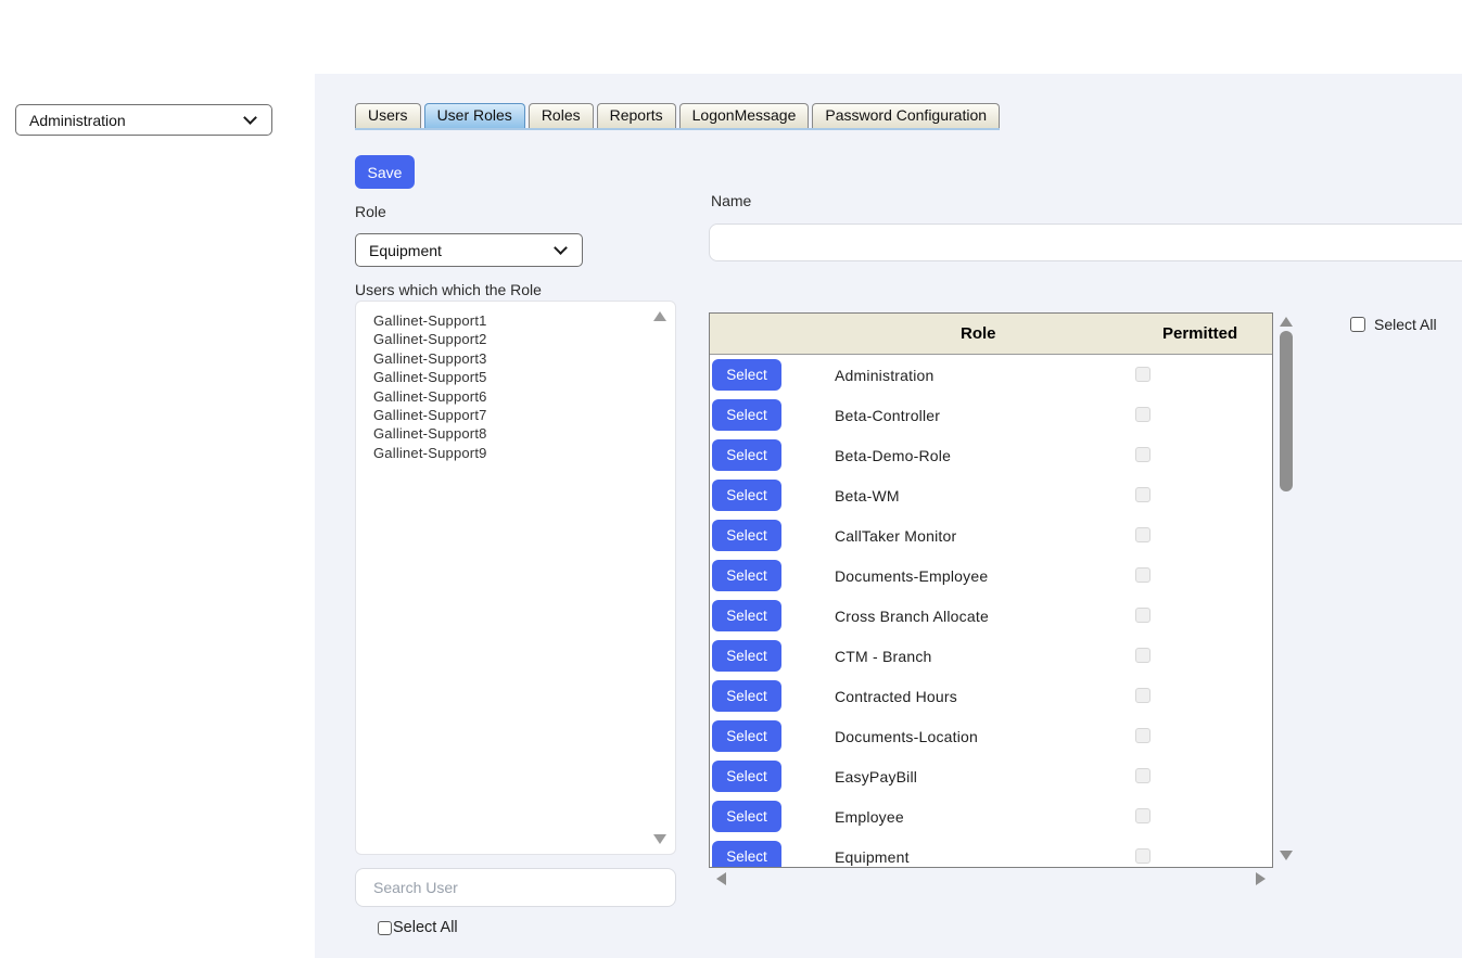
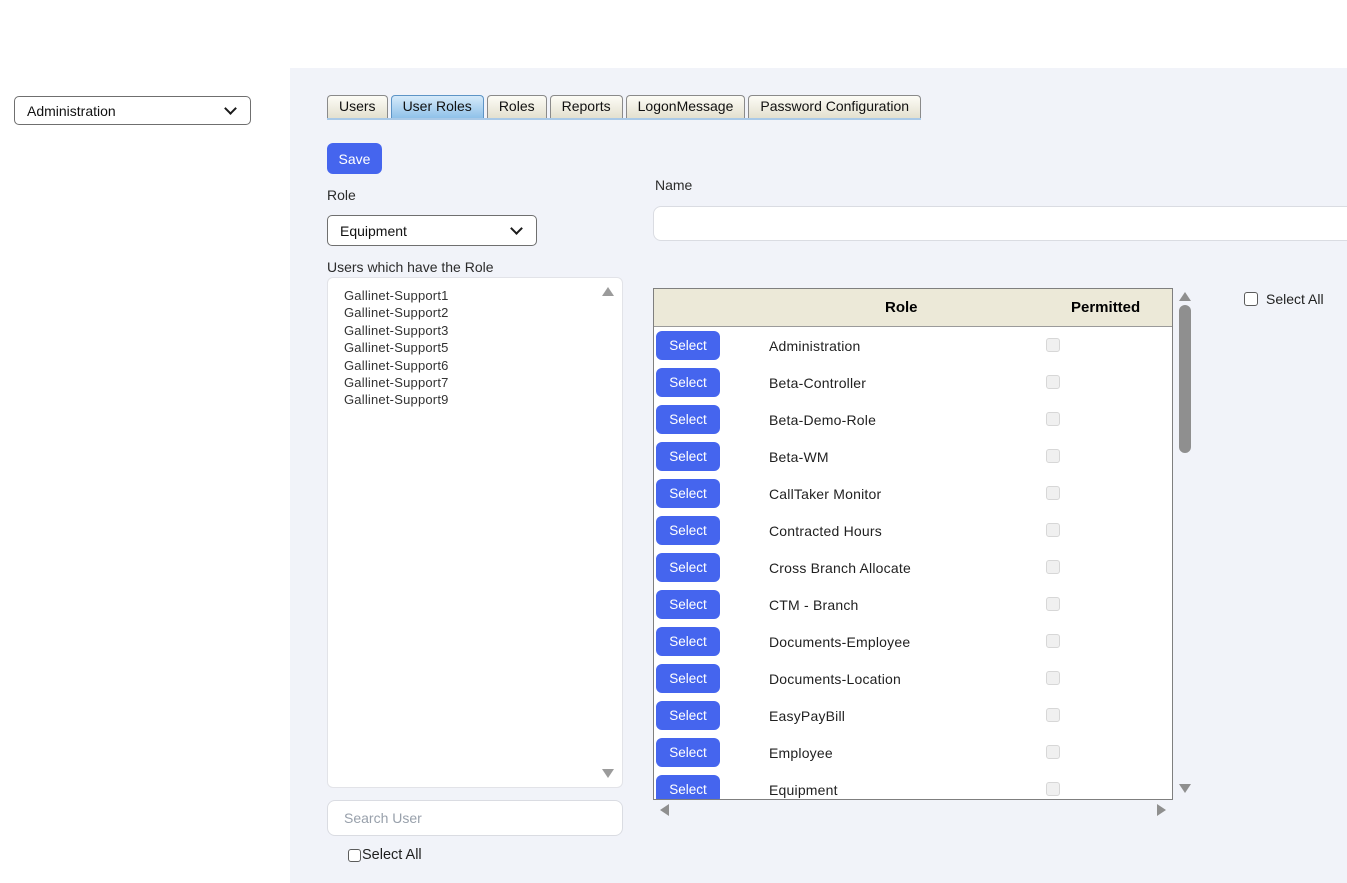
  Administration
  Users
  User Roles
  Roles
  Reports
  LogonMessage
  Password Configuration
  Save
  Role
  Equipment
- Users which which the Role
+ Users which have the Role
  Gallinet-Support1
  Gallinet-Support2
  Gallinet-Support3
  Gallinet-Support5
  Gallinet-Support6
  Gallinet-Support7
- Gallinet-Support8
  Gallinet-Support9
  Search User
  Select All
  Name
  Role
  Permitted
  Select
  Administration
  Select
  Beta-Controller
  Select
  Beta-Demo-Role
  Select
  Beta-WM
  Select
  CallTaker Monitor
  Select
- Documents-Employee
+ Contracted Hours
  Select
  Cross Branch Allocate
  Select
  CTM - Branch
  Select
- Contracted Hours
+ Documents-Employee
  Select
  Documents-Location
  Select
  EasyPayBill
  Select
  Employee
  Select
  Equipment
  Select All
